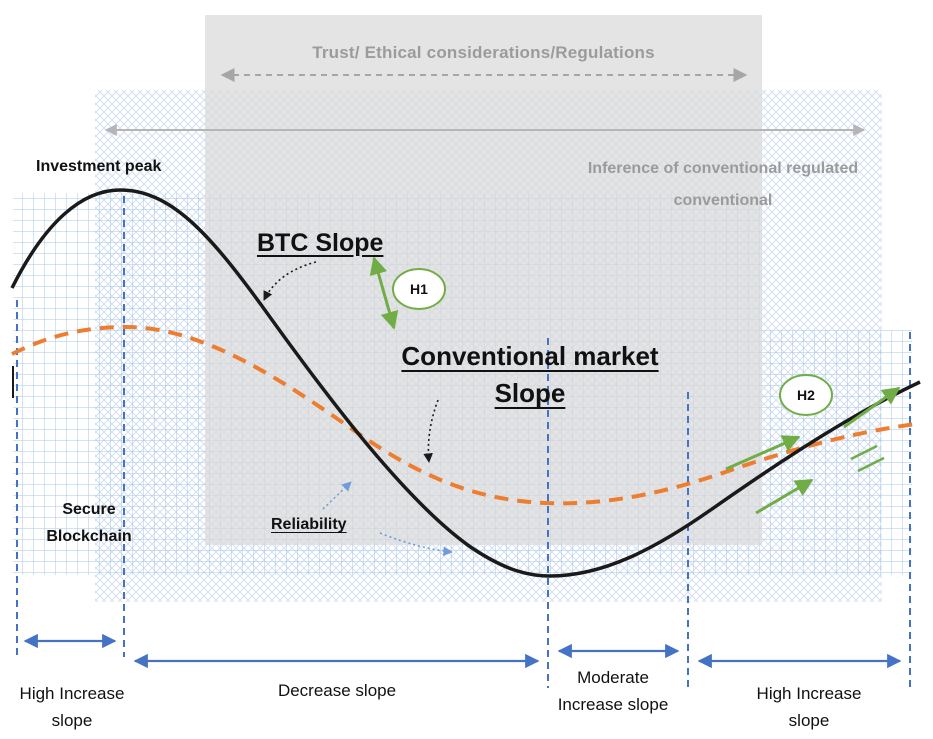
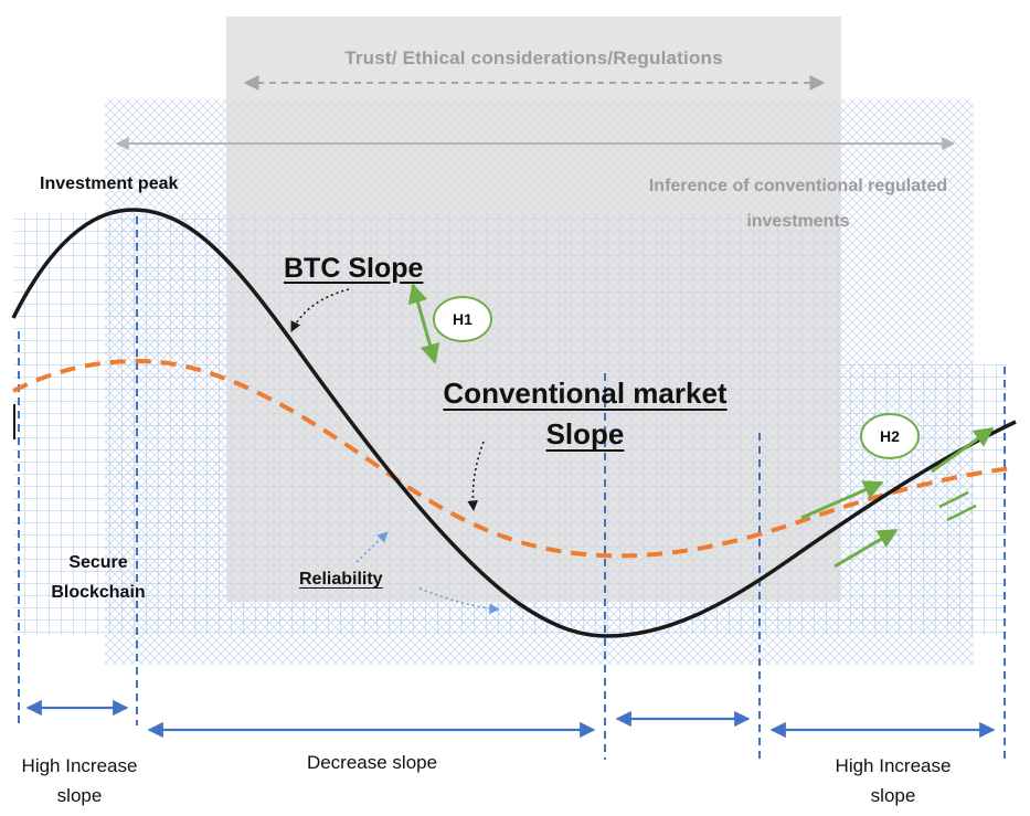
  H1
  H2
  Trust/ Ethical considerations/Regulations
- Inference of conventional regulated conventional
+ Inference of conventional regulated investments
  Investment peak
  BTC Slope
  Conventional market Slope
  Secure Blockchain
  Reliability
  High Increase slope
  Decrease slope
- Moderate Increase slope
  High Increase slope
